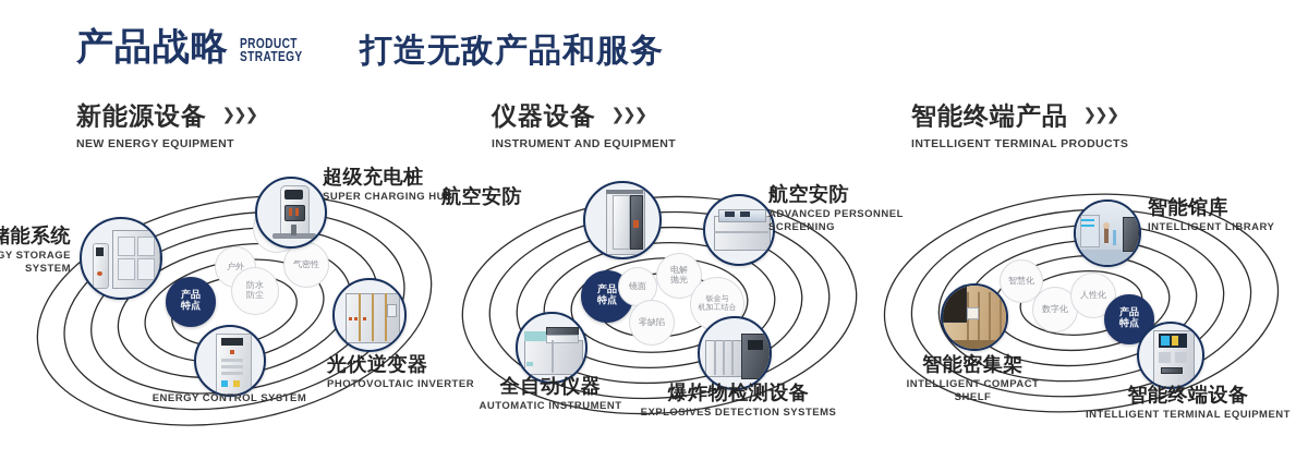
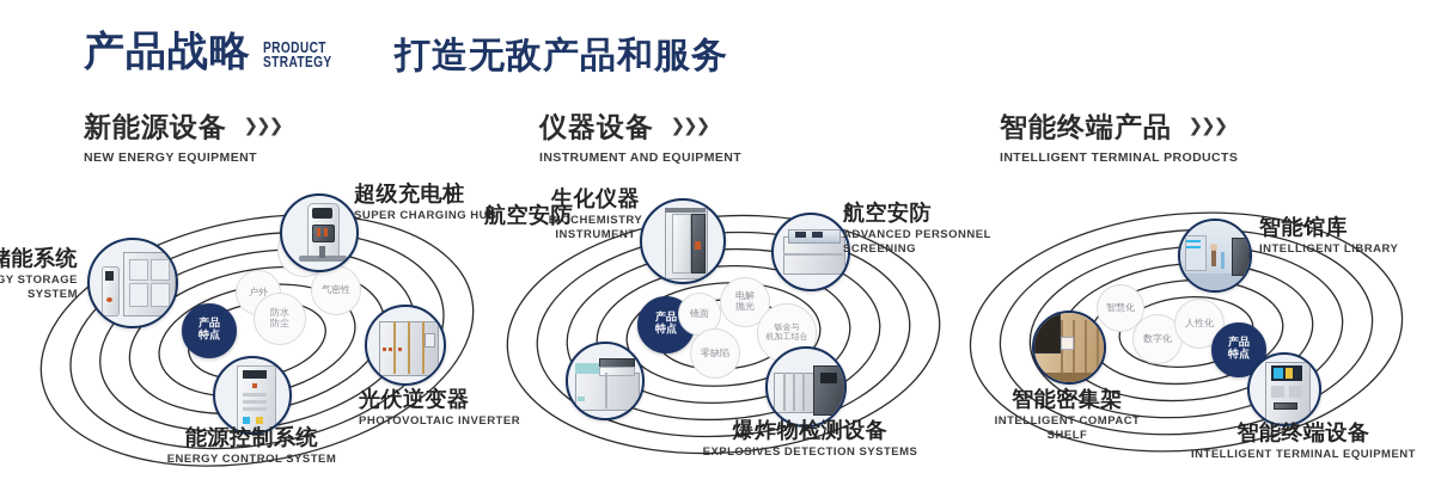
  产品战略
  PRODUCT
  STRATEGY
  打造无敌产品和服务
  新能源设备 ❯❯❯
  NEW ENERGY EQUIPMENT
  仪器设备 ❯❯❯
  INSTRUMENT AND EQUIPMENT
  智能终端产品 ❯❯❯
  INTELLIGENT TERMINAL PRODUCTS
  产品
  特点
  户外
  防水
  防尘
  气密性
  储能系统
  SYSTEM
  超级充电桩
  SUPER CHARGING HUB
  光伏逆变器
  PHOTOVOLTAIC INVERTER
+ 能源控制系统
  ENERGY CONTROL SYSTEM
  产品
  特点
  镜面
  电解
  抛光
  钣金与
  机加工结合
  零缺陷
+ 生化仪器
+ BIOCHEMISTRY
+ INSTRUMENT
  航空安防
  航空安防
  ADVANCED PERSONNEL
  SCREENING
- 全自动仪器
- AUTOMATIC INSTRUMENT
  爆炸物检测设备
  EXPLOSIVES DETECTION SYSTEMS
  智慧化
  数字化
  人性化
  产品
  特点
  智能馆库
  INTELLIGENT LIBRARY
  智能密集架
  INTELLIGENT COMPACT
  SHELF
  智能终端设备
  INTELLIGENT TERMINAL EQUIPMENT
